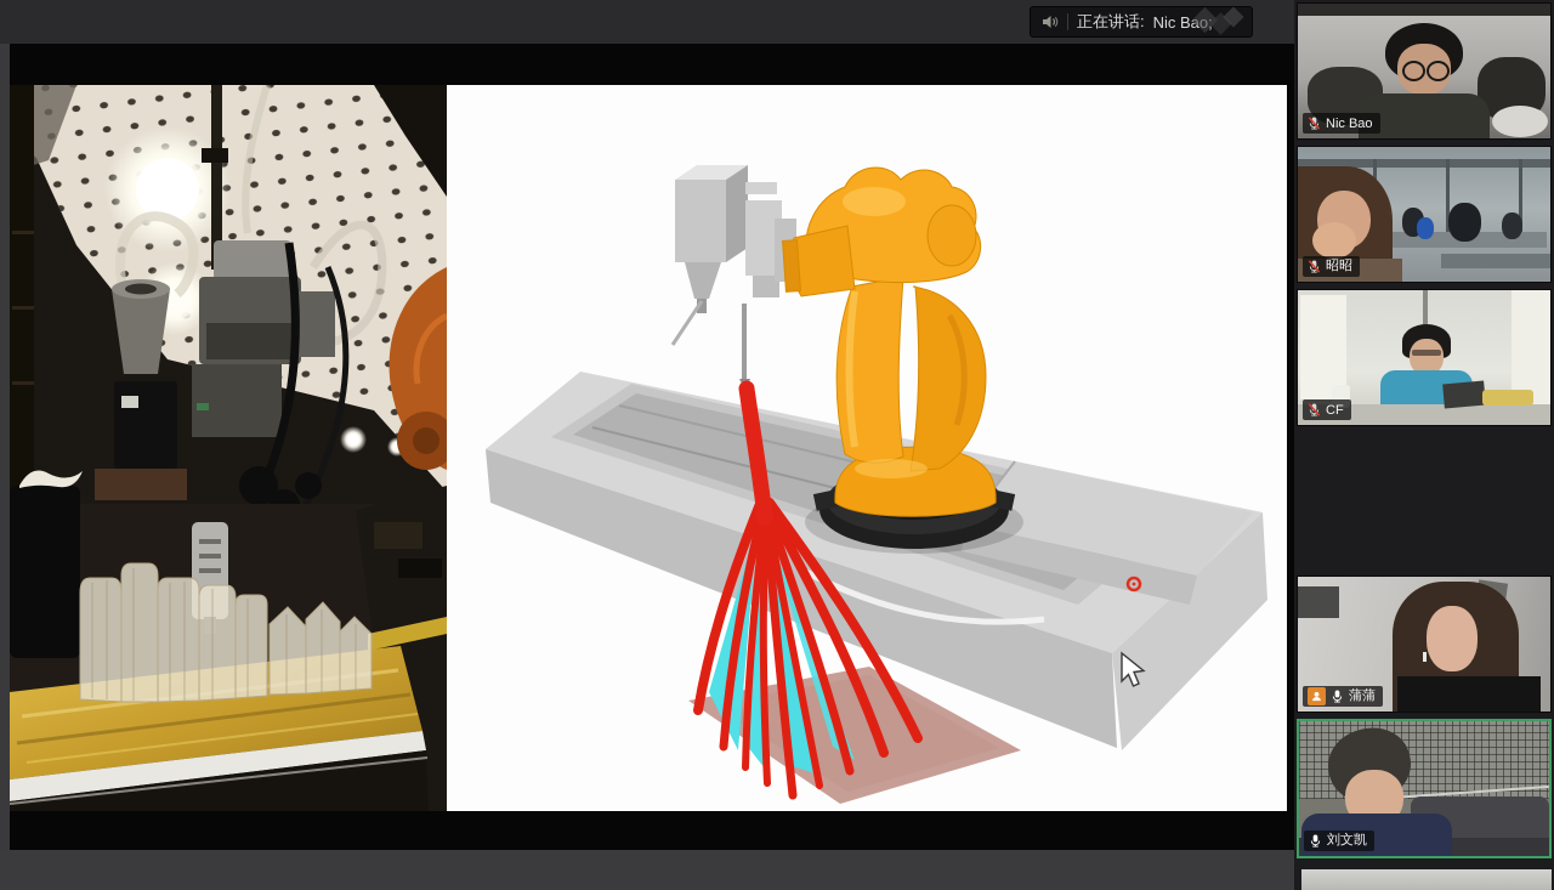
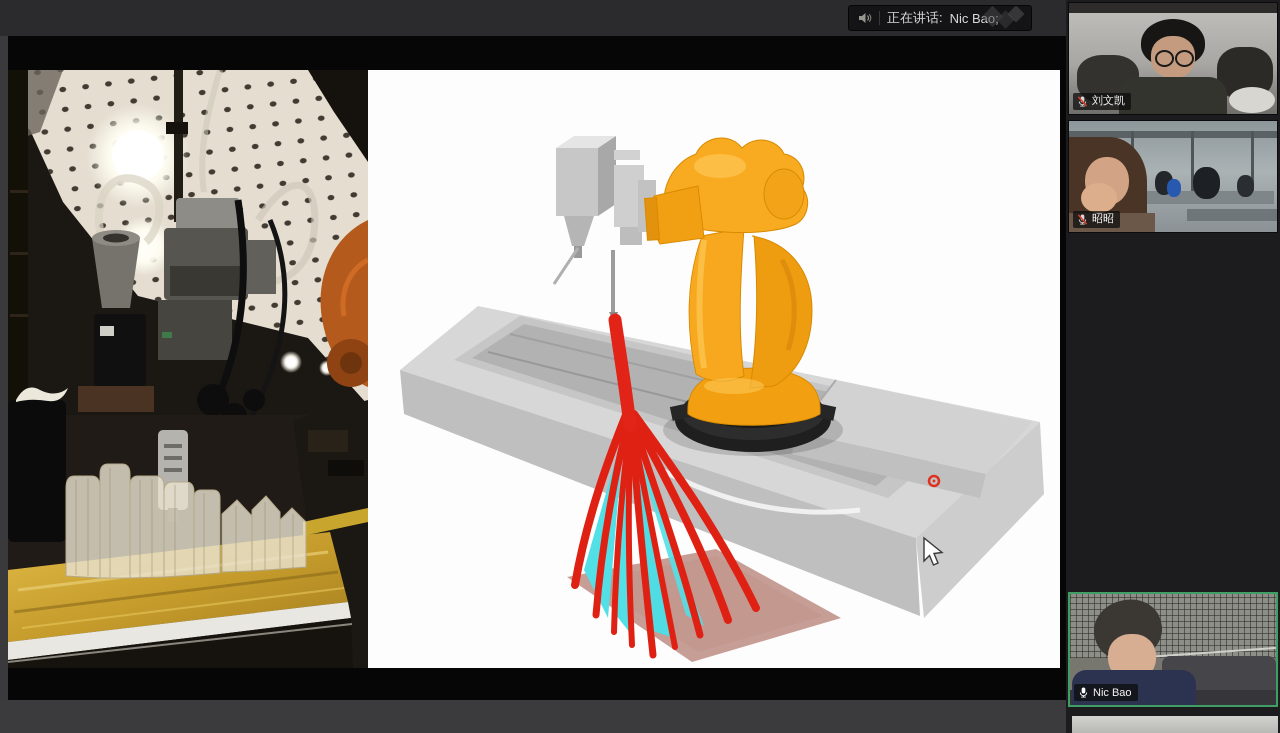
  正在讲话:
  Nic Bao;
- Nic Bao
+ 刘文凯
  昭昭
- CF
- 蒲蒲
- 刘文凯
+ Nic Bao
